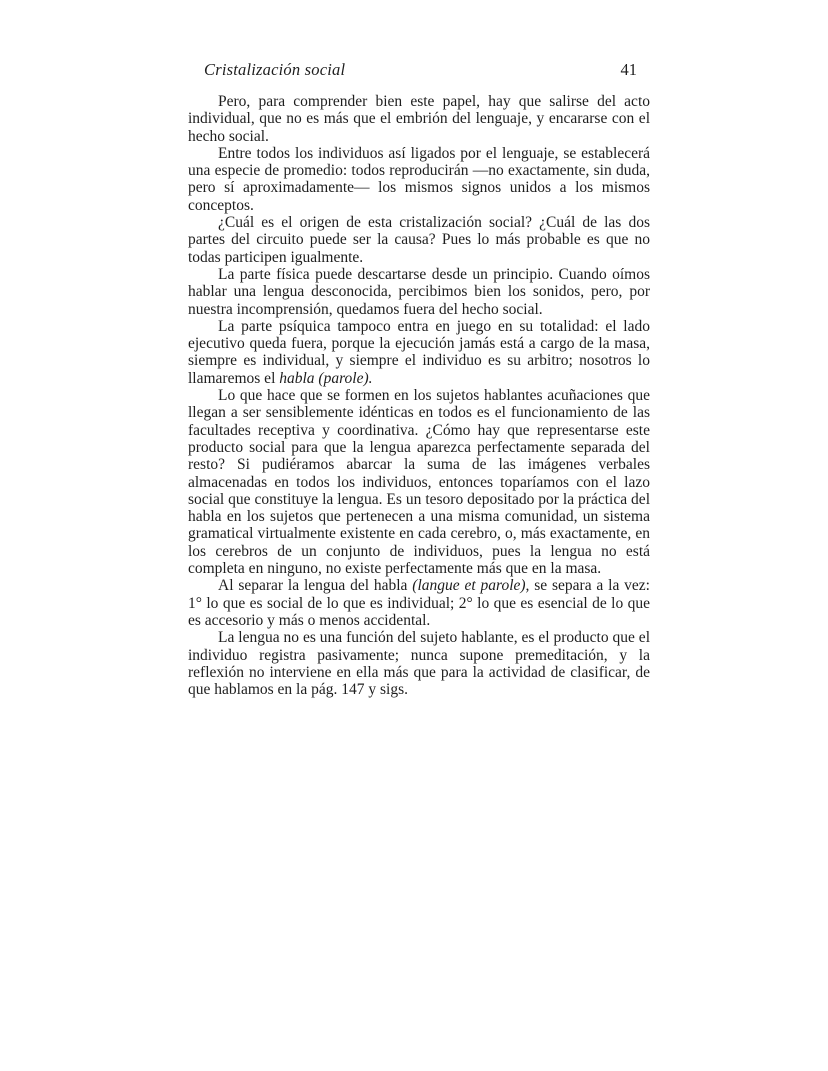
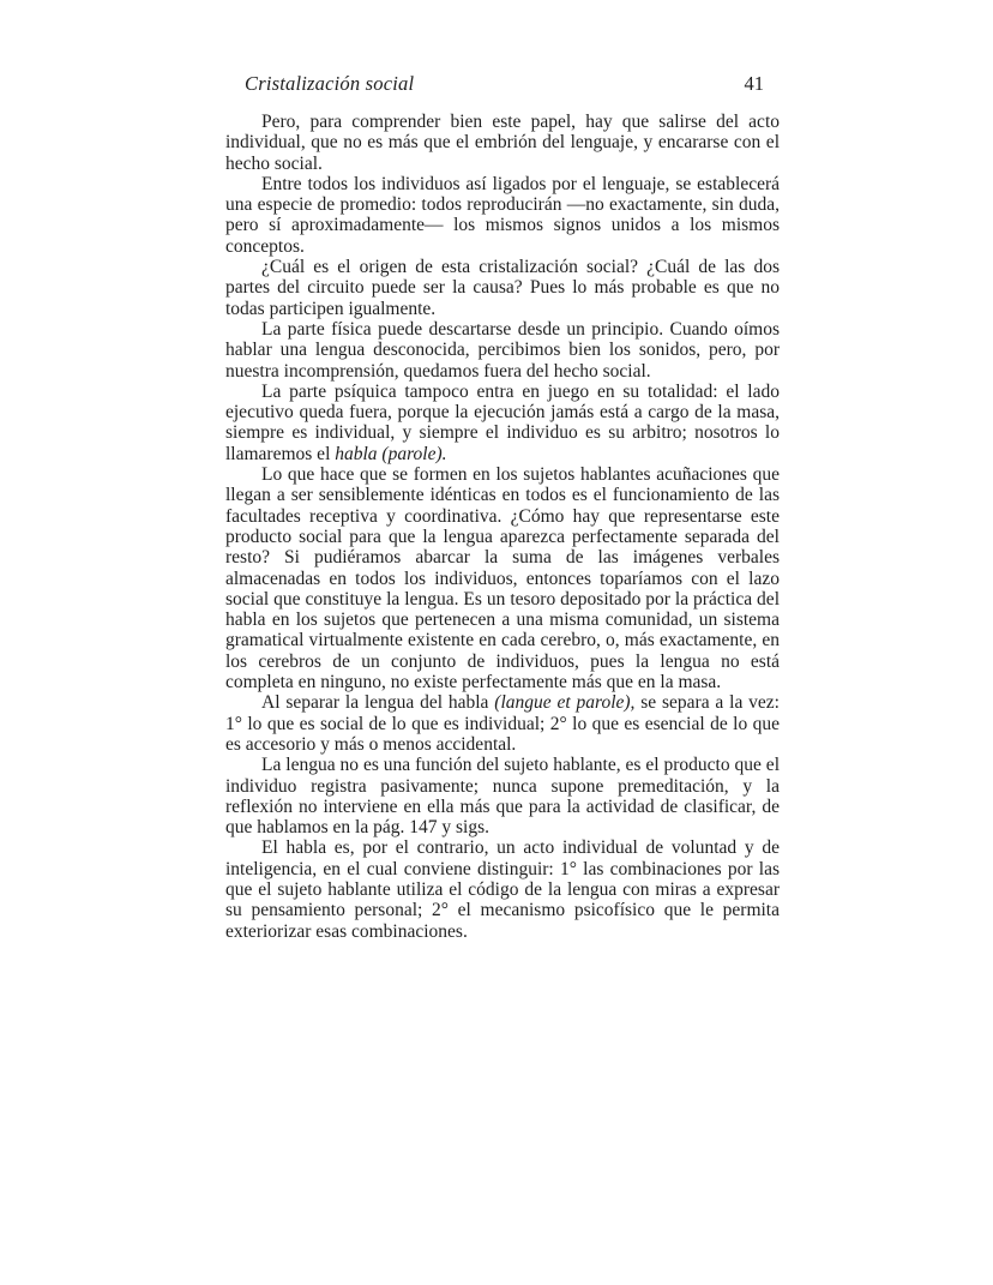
  Cristalización social
  41
  Pero, para comprender bien este papel, hay que salirse del acto individual, que no es más que el embrión del lenguaje, y encararse con el hecho social.
  Entre todos los individuos así ligados por el lenguaje, se establecerá una especie de promedio: todos reproducirán —no exactamente, sin duda, pero sí aproximadamente— los mismos signos unidos a los mismos conceptos.
  ¿Cuál es el origen de esta cristalización social? ¿Cuál de las dos partes del circuito puede ser la causa? Pues lo más probable es que no todas participen igualmente.
  La parte física puede descartarse desde un principio. Cuando oímos hablar una lengua desconocida, percibimos bien los sonidos, pero, por nuestra incomprensión, quedamos fuera del hecho social.
  La parte psíquica tampoco entra en juego en su totalidad: el lado ejecutivo queda fuera, porque la ejecución jamás está a cargo de la masa, siempre es individual, y siempre el individuo es su arbitro; nosotros lo llamaremos el habla (parole).
  Lo que hace que se formen en los sujetos hablantes acuñaciones que llegan a ser sensiblemente idénticas en todos es el funcionamiento de las facultades receptiva y coordinativa. ¿Cómo hay que representarse este producto social para que la lengua aparezca perfectamente separada del resto? Si pudiéramos abarcar la suma de las imágenes verbales almacenadas en todos los individuos, entonces toparíamos con el lazo social que constituye la lengua. Es un tesoro depositado por la práctica del habla en los sujetos que pertenecen a una misma comunidad, un sistema gramatical virtualmente existente en cada cerebro, o, más exactamente, en los cerebros de un conjunto de individuos, pues la lengua no está completa en ninguno, no existe perfectamente más que en la masa.
  Al separar la lengua del habla (langue et parole), se separa a la vez: 1° lo que es social de lo que es individual; 2° lo que es esencial de lo que es accesorio y más o menos accidental.
  La lengua no es una función del sujeto hablante, es el producto que el individuo registra pasivamente; nunca supone premeditación, y la reflexión no interviene en ella más que para la actividad de clasificar, de que hablamos en la pág. 147 y sigs.
+ El habla es, por el contrario, un acto individual de voluntad y de inteligencia, en el cual conviene distinguir: 1° las combinaciones por las que el sujeto hablante utiliza el código de la lengua con miras a expresar su pensamiento personal; 2° el mecanismo psicofísico que le permita exteriorizar esas combinaciones.
